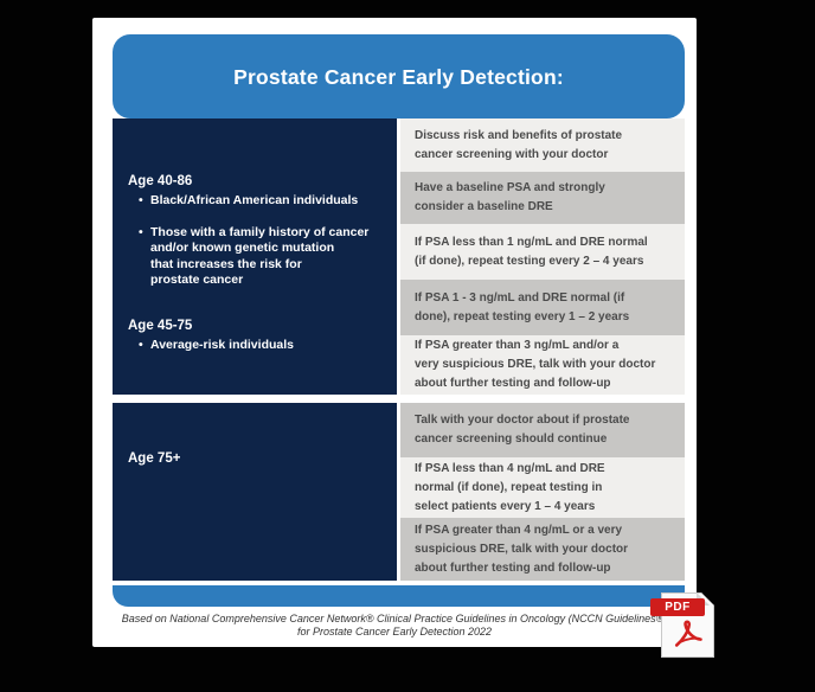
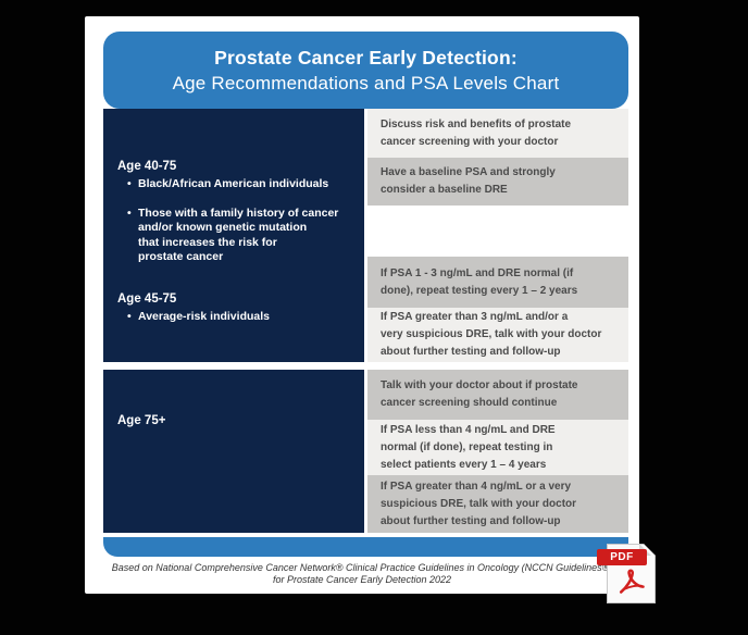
  Prostate Cancer Early Detection:
+ Age Recommendations and PSA Levels Chart
- Age 40-86
+ Age 40-75
  Black/African American individuals
  Those with a family history of cancer
  and/or known genetic mutation
  that increases the risk for
  prostate cancer
  Age 45-75
  Average-risk individuals
  Age 75+
  Discuss risk and benefits of prostate
  cancer screening with your doctor
  Have a baseline PSA and strongly
  consider a baseline DRE
- If PSA less than 1 ng/mL and DRE normal
- (if done), repeat testing every 2 – 4 years
  If PSA 1 - 3 ng/mL and DRE normal (if
  done), repeat testing every 1 – 2 years
  If PSA greater than 3 ng/mL and/or a
  very suspicious DRE, talk with your doctor
  about further testing and follow-up
  Talk with your doctor about if prostate
  cancer screening should continue
  If PSA less than 4 ng/mL and DRE
  normal (if done), repeat testing in
  select patients every 1 – 4 years
  If PSA greater than 4 ng/mL or a very
  suspicious DRE, talk with your doctor
  about further testing and follow-up
  Based on National Comprehensive Cancer Network® Clinical Practice Guidelines in Oncology (NCCN Guidelines®
  for Prostate Cancer Early Detection 2022
  PDF
